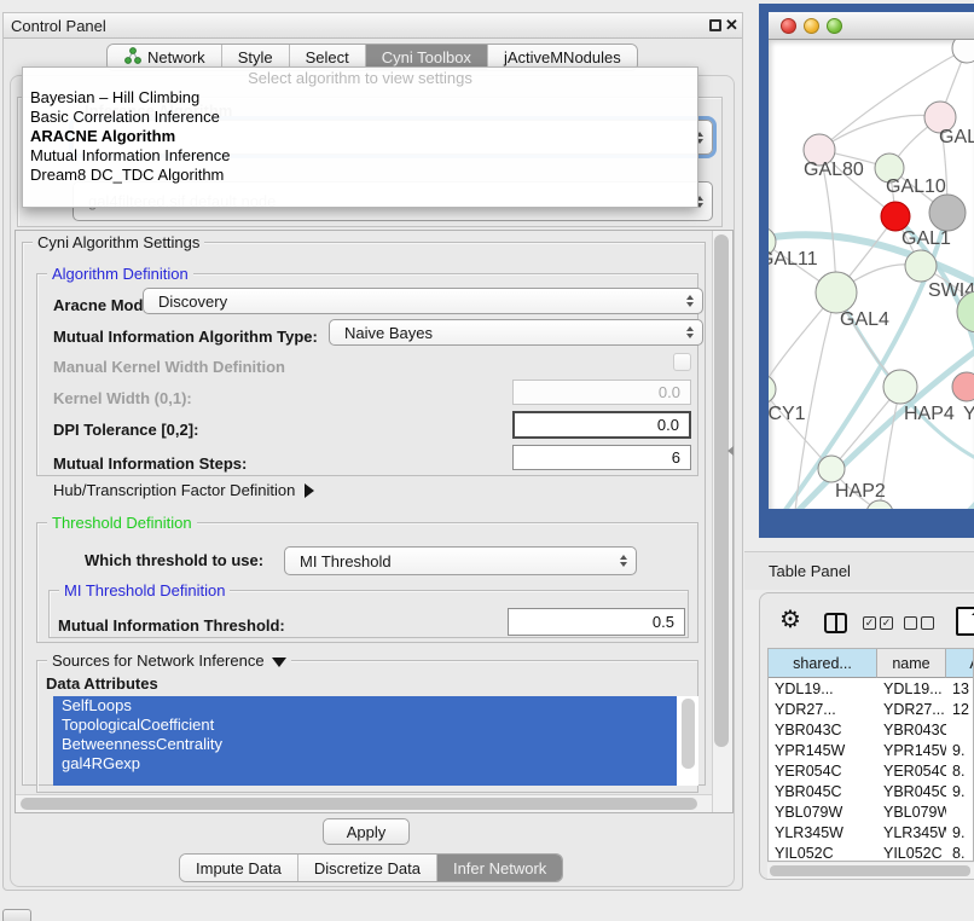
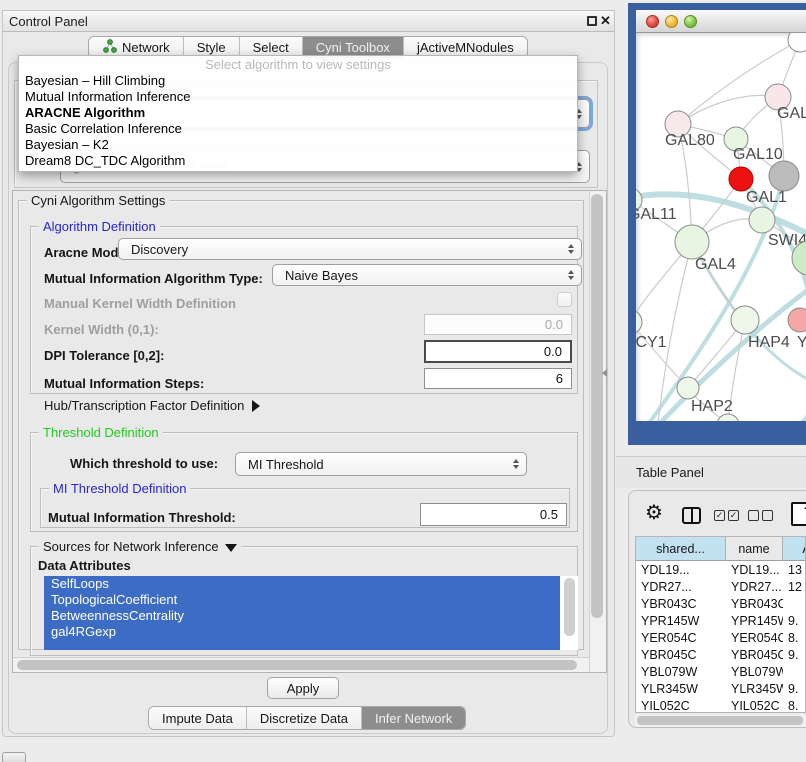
  Control Panel
  ✕
  Network
  Style
  Select
  Cyni Toolbox
  jActiveMNodules
  Select algorithm to view settings
  Bayesian – Hill Climbing
- Basic Correlation Inference
+ Mutual Information Inference
  ARACNE Algorithm
- Mutual Information Inference
+ Basic Correlation Inference
+ Bayesian – K2
  Dream8 DC_TDC Algorithm
  Cyni Algorithm Settings
  Algorithm Definition
  Aracne Mod
  Discovery
  Mutual Information Algorithm Type:
  Naive Bayes
  Manual Kernel Width Definition
  Kernel Width (0,1):
  0.0
  DPI Tolerance [0,2]:
  0.0
  Mutual Information Steps:
  6
  Hub/Transcription Factor Definition
  Threshold Definition
  Which threshold to use:
  MI Threshold
  MI Threshold Definition
  Mutual Information Threshold:
  0.5
  Sources for Network Inference
  Data Attributes
  SelfLoops
  TopologicalCoefficient
  BetweennessCentrality
  gal4RGexp
  Apply
  Impute Data
  Discretize Data
  Infer Network
  GAL
  GAL80
  GAL10
  GAL1
  AL11
  SWI4
  GAL4
  CY1
  HAP4
  Y
  HAP2
  Table Panel
  ⚙
  ✓
  ✓
  shared...
  name
  YDL19...
  YDL19...
  13
  YDR27...
  YDR27...
  12
  YBR043C
  YBR043C
  YPR145W
  YPR145
  9.
  YER054C
  YER054C
  8.
  YBR045C
  YBR045C
  9.
  YBL079W
  YBL079W
  YLR345W
  YLR345W
  9.
  YIL052C
  YIL052C
  8.
